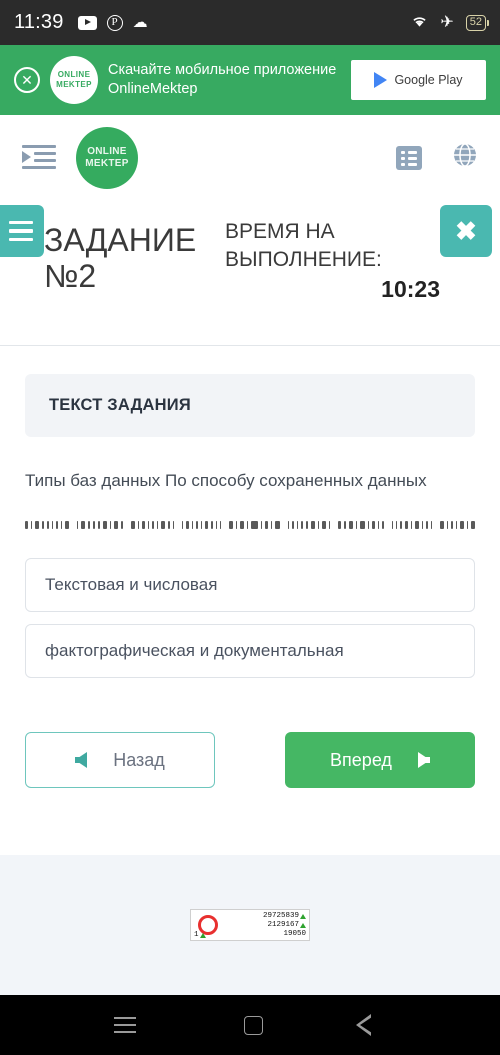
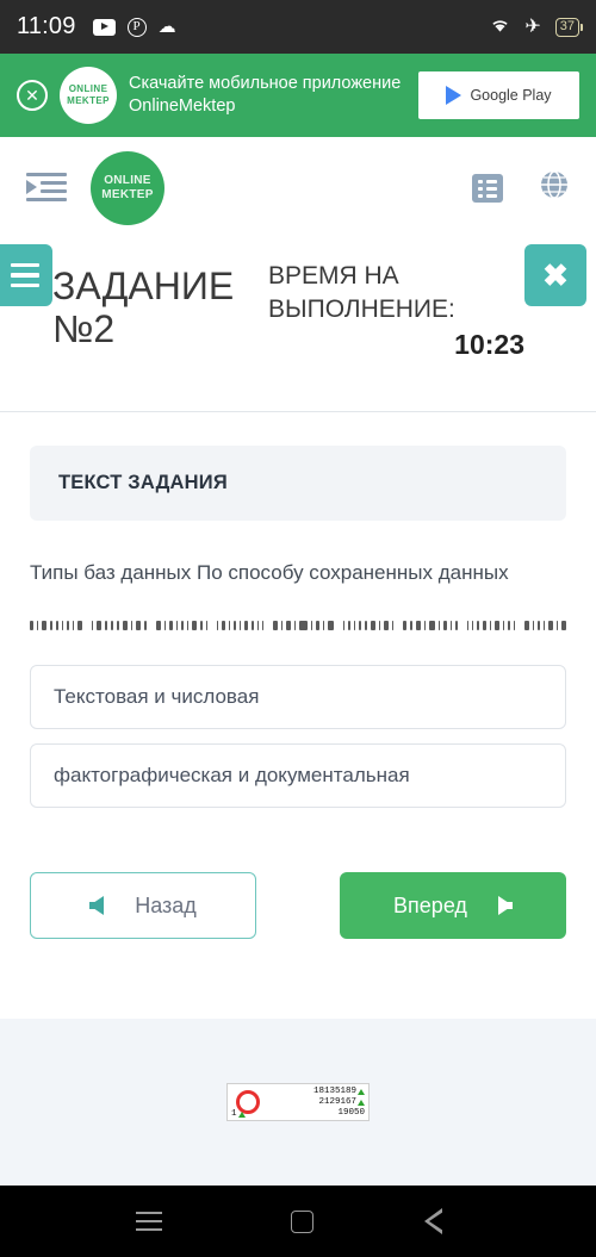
- 11:39
+ 11:09
  P
  ☁
  ✈
- 52
+ 37
  ✕
  ONLINE
  MEKTEP
  Скачайте мобильное приложение OnlineMektep
  Google Play
  ONLINE
  MEKTEP
  ✖
  ЗАДАНИЕ №2
  ВРЕМЯ НА ВЫПОЛНЕНИЕ:
  10:23
  ТЕКСТ ЗАДАНИЯ
  Типы баз данных По способу сохраненных данных
  Текстовая и числовая
  фактографическая и документальная
  Назад
  Вперед
- 29725839
+ 18135189
  2129167
  19050
  1
